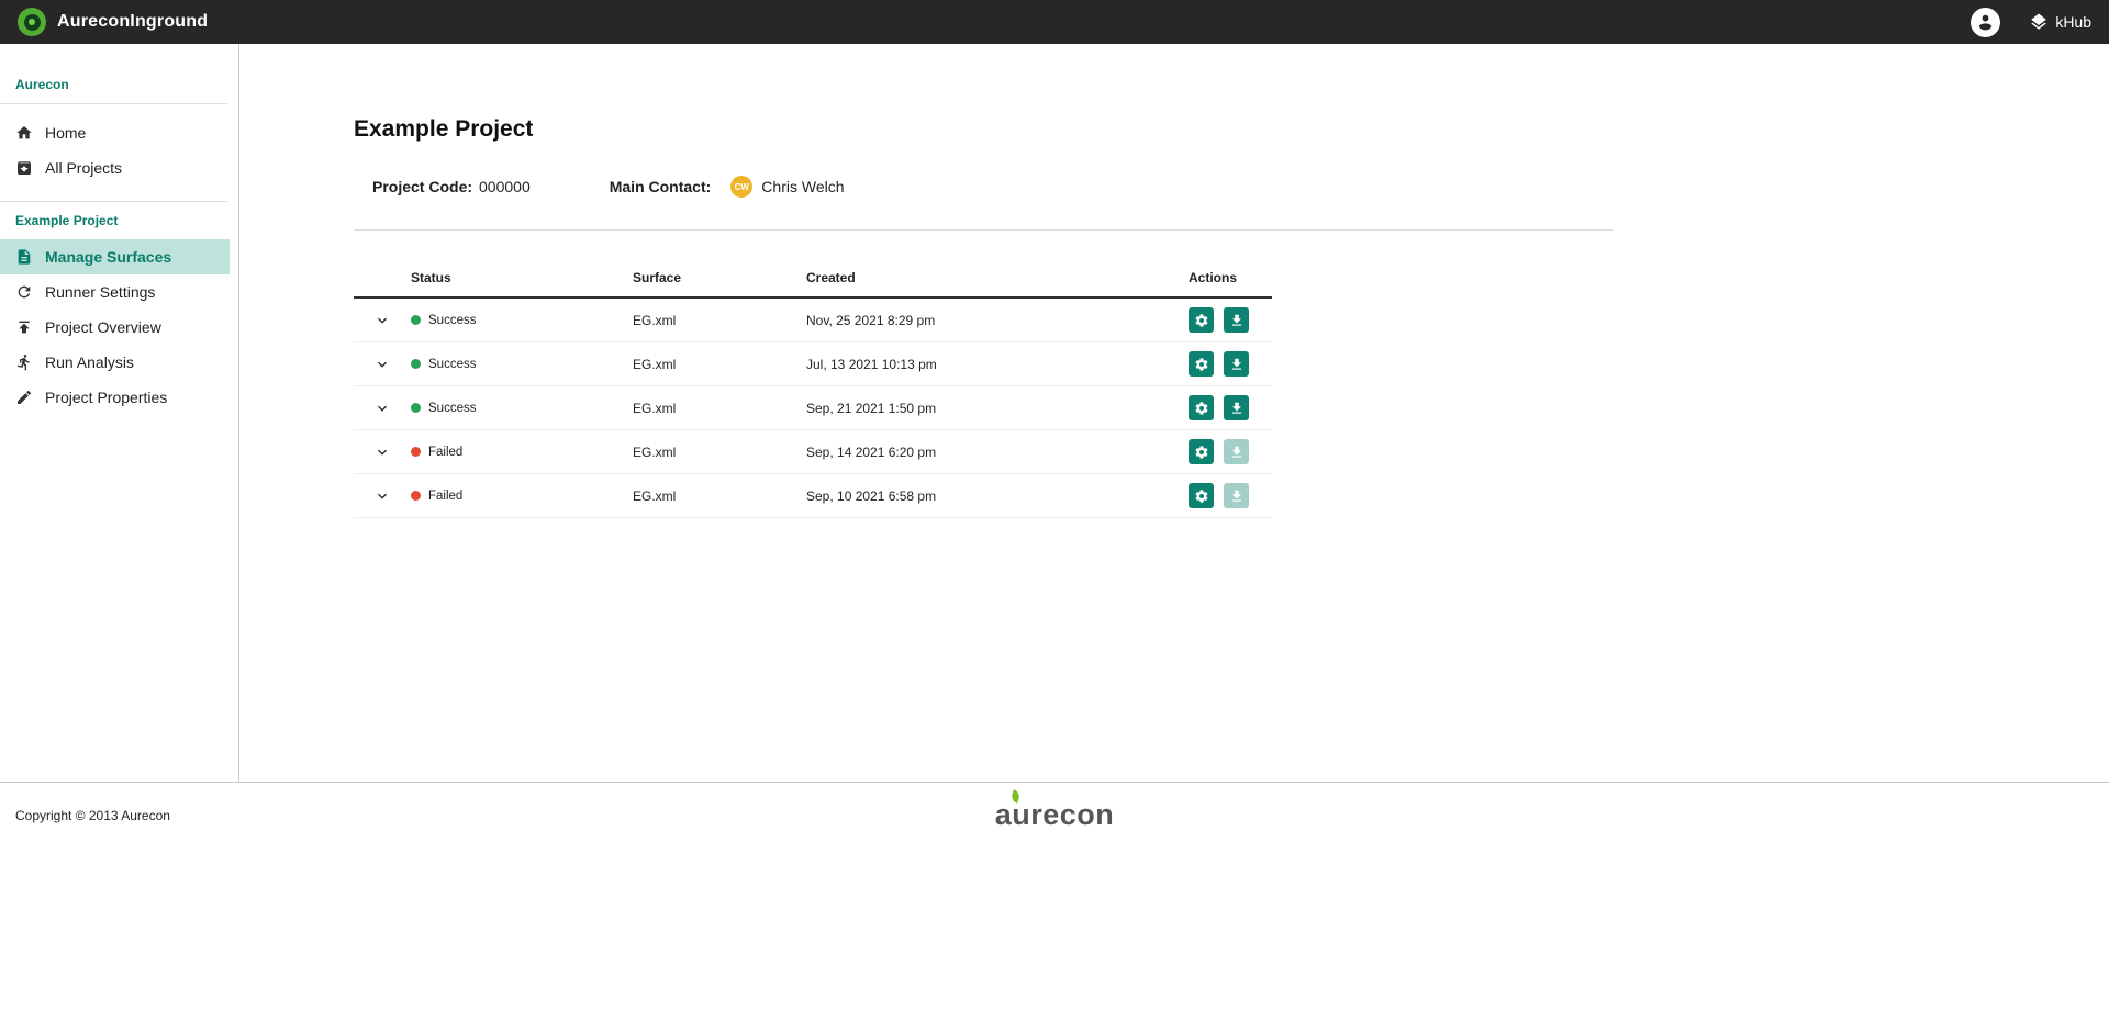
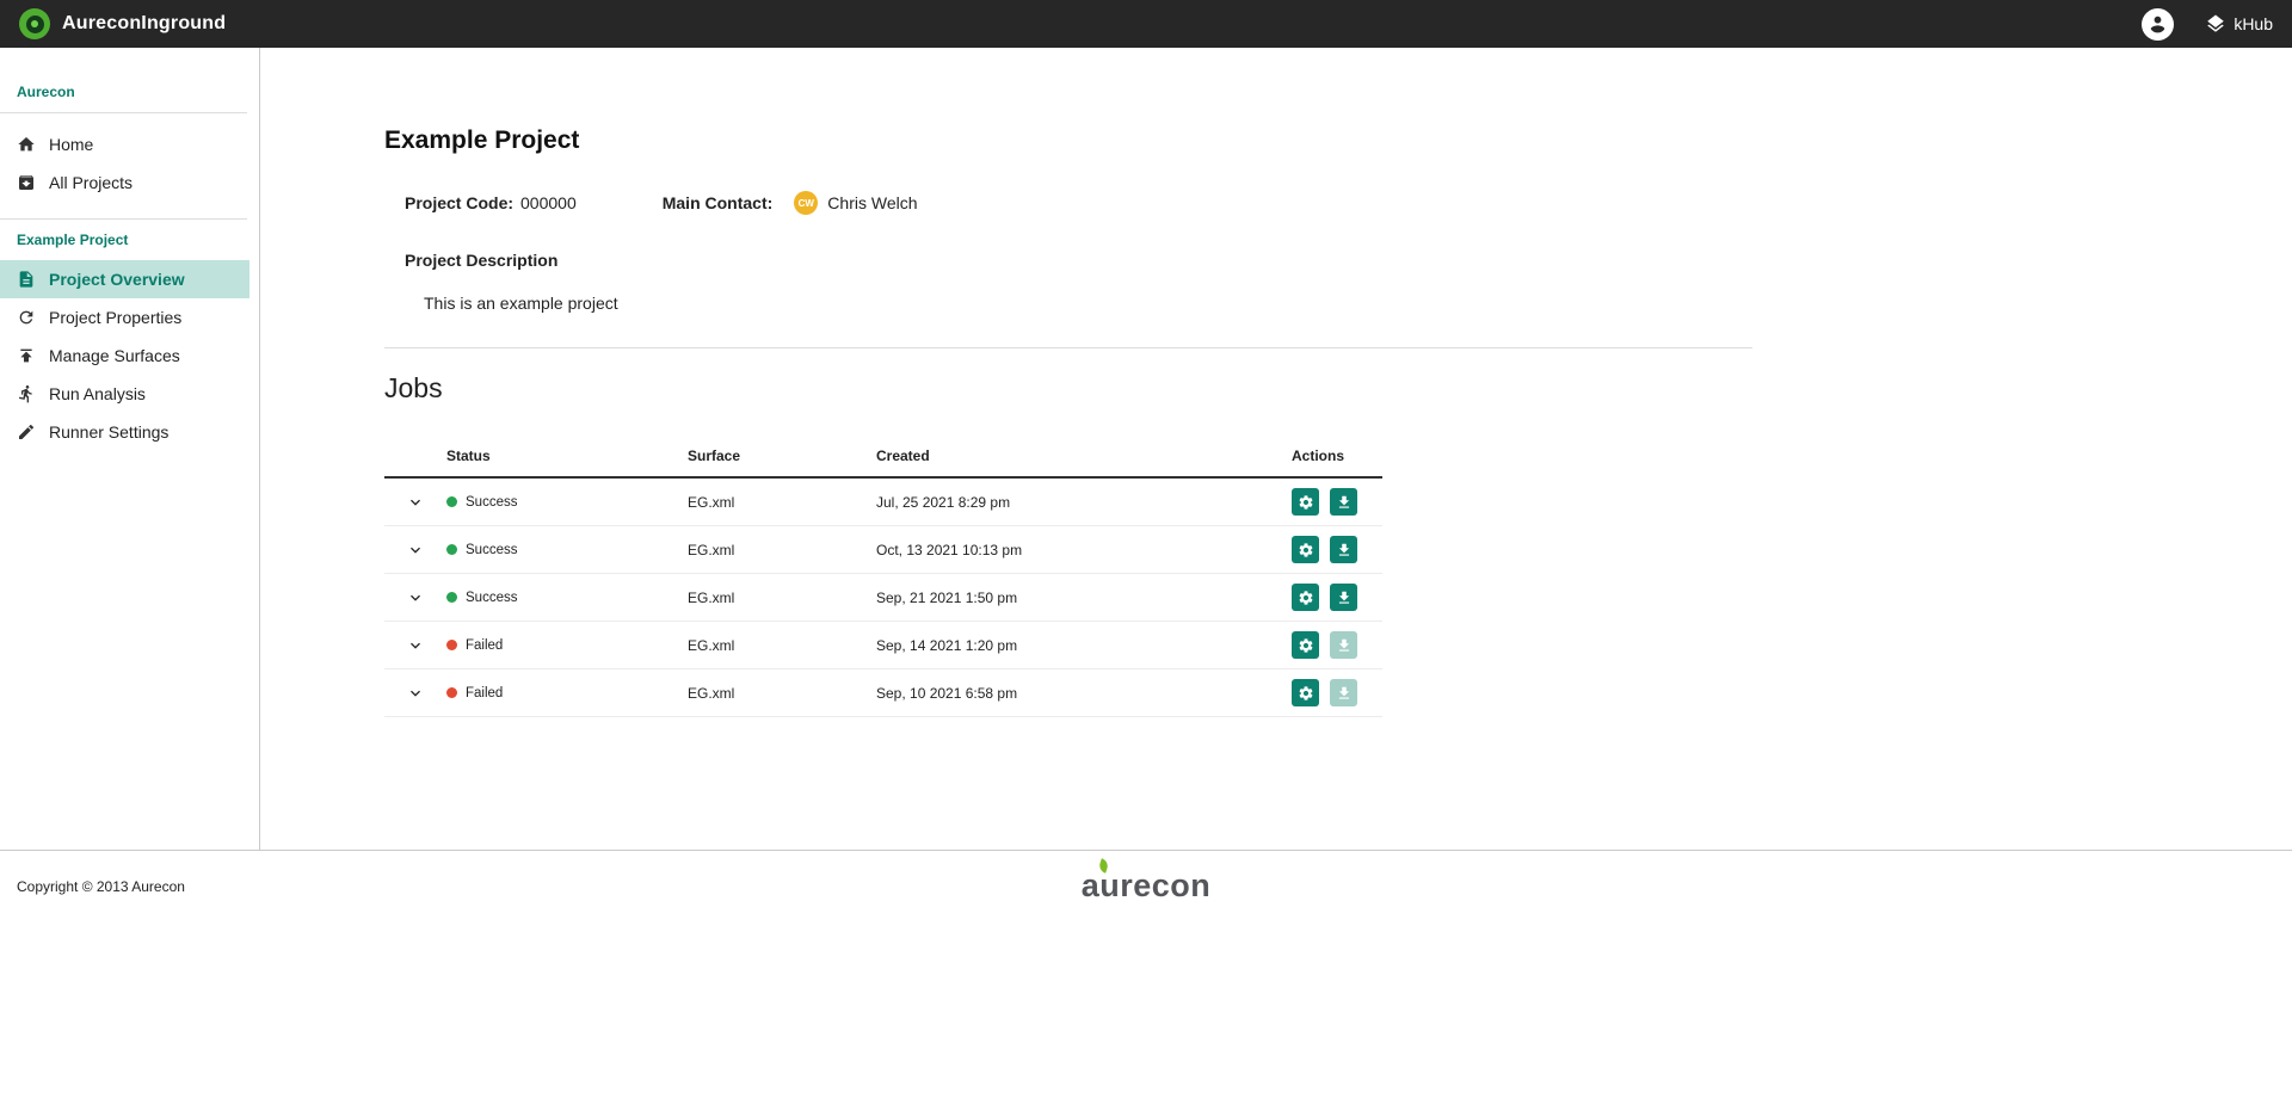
  AureconInground
  kHub
  Aurecon
  Home
  All Projects
  Example Project
- Manage Surfaces
+ Project Overview
- Runner Settings
+ Project Properties
- Project Overview
+ Manage Surfaces
  Run Analysis
- Project Properties
+ Runner Settings
  Example Project
  Project Code:
  000000
  Main Contact:
  CW
  Chris Welch
+ Project Description
+ This is an example project
+ Jobs
  Status
  Surface
  Created
  Actions
  Success
  EG.xml
- Nov, 25 2021 8:29 pm
+ Jul, 25 2021 8:29 pm
  Success
  EG.xml
- Jul, 13 2021 10:13 pm
+ Oct, 13 2021 10:13 pm
  Success
  EG.xml
  Sep, 21 2021 1:50 pm
  Failed
  EG.xml
- Sep, 14 2021 6:20 pm
+ Sep, 14 2021 1:20 pm
  Failed
  EG.xml
  Sep, 10 2021 6:58 pm
  Copyright © 2013 Aurecon
  aurecon
